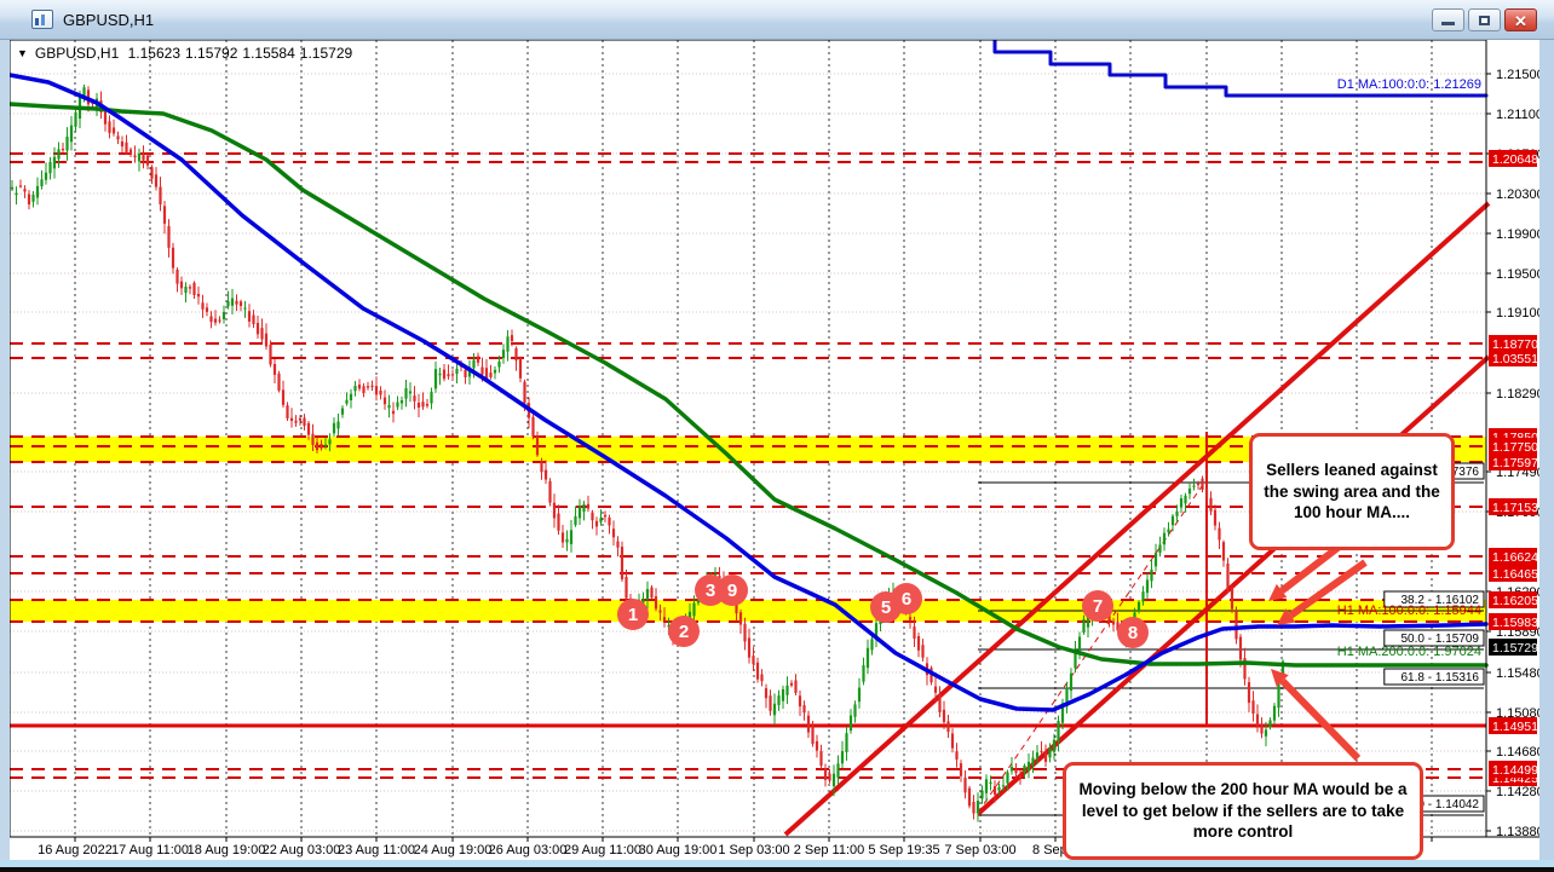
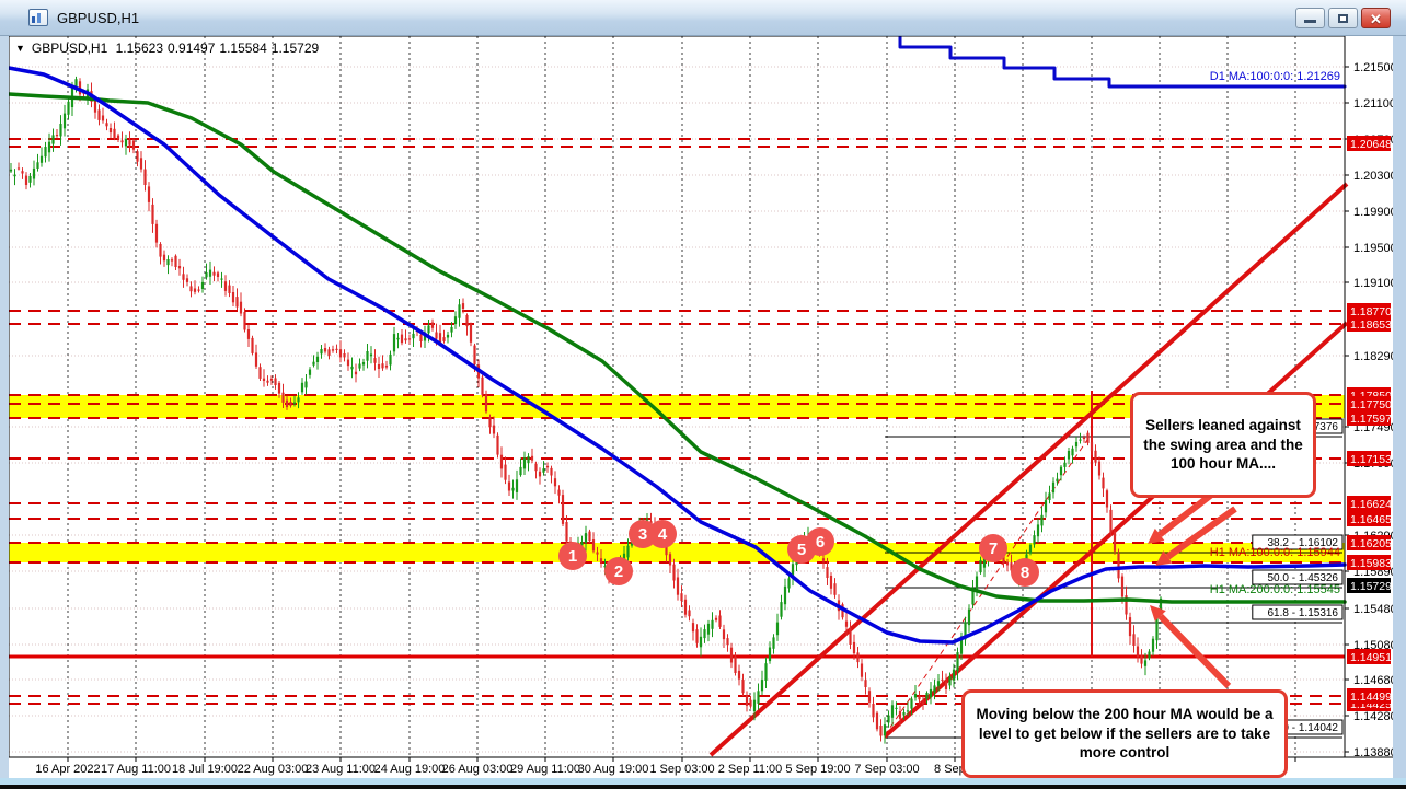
  38.2 - 1.16102
- 50.0 - 1.15709
+ 50.0 - 1.45326
  61.8 - 1.15316
  - 1.14042
  D1 MA:100:0:0: 1.21269
  H1 MA:100:0:0: 1.15944
- H1 MA:200:0:0: 1.97024
+ H1 MA:200:0:0: 1.15545
  1
  2
  3
- 9
+ 4
  5
  6
  7
  8
  1.2150
  1.2110
  1.2030
  1.1990
  1.1950
  1.1910
  1.1829
  1.1749
  1.1589
  1.1548
  1.1508
  1.1468
  1.1428
  1.1388
  1.20648
  1.18770
- 1.03551
+ 1.18653
  1.17750
  1.17597
  1.17153
  1.16624
  1.16465
  1.16205
  1.15983
  1.15729
  1.14951
  1.14425
  1.14499
- 16 Aug 2022
+ 16 Apr 2022
  17 Aug 11:00
- 18 Aug 19:00
+ 18 Jul 19:00
  22 Aug 03:00
  23 Aug 11:00
  24 Aug 19:00
  26 Aug 03:00
  29 Aug 11:00
  30 Aug 19:00
  1 Sep 03:00
  2 Sep 11:00
- 5 Sep 19:35
+ 5 Sep 19:00
  7 Sep 03:00
- ▼ GBPUSD,H1 1.15623 1.15792 1.15584 1.15729
+ ▼ GBPUSD,H1 1.15623 0.91497 1.15584 1.15729
  Sellers leaned against the swing area and the 100 hour MA....
  Moving below the 200 hour MA would be a level to get below if the sellers are to take more control
  GBPUSD,H1
  ✕
